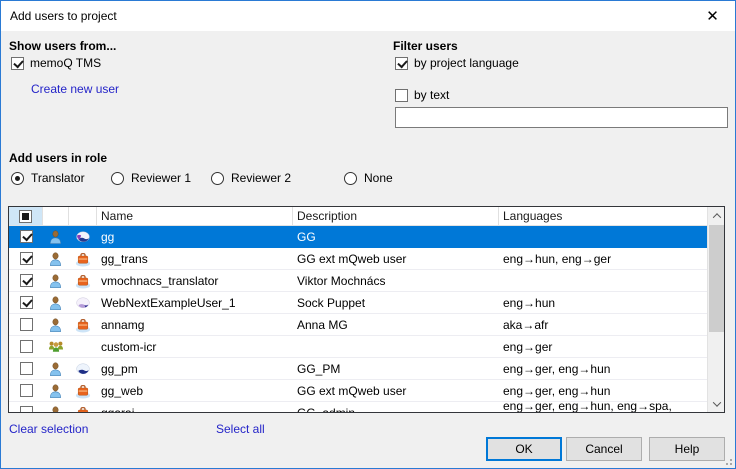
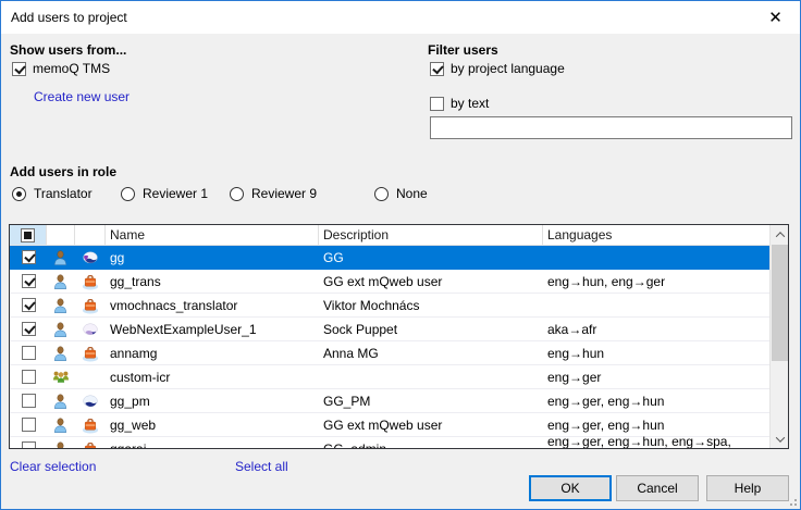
  Add users to project
  ✕
  Show users from...
  memoQ TMS
  Create new user
  Filter users
  by project language
  by text
  Add users in role
  Translator
  Reviewer 1
- Reviewer 2
+ Reviewer 9
  None
  Name
  Description
  Languages
  gg
  GG
  gg_trans
  GG ext mQweb user
  eng→hun, eng→ger
  vmochnacs_translator
  Viktor Mochnács
  WebNextExampleUser_1
  Sock Puppet
- eng→hun
+ aka→afr
  annamg
  Anna MG
- aka→afr
+ eng→hun
  custom-icr
  eng→ger
  gg_pm
  GG_PM
  eng→ger, eng→hun
  gg_web
  GG ext mQweb user
  eng→ger, eng→hun
  eng→ger, eng→hun, eng→spa,
  Clear selection
  Select all
  OK
  Cancel
  Help
